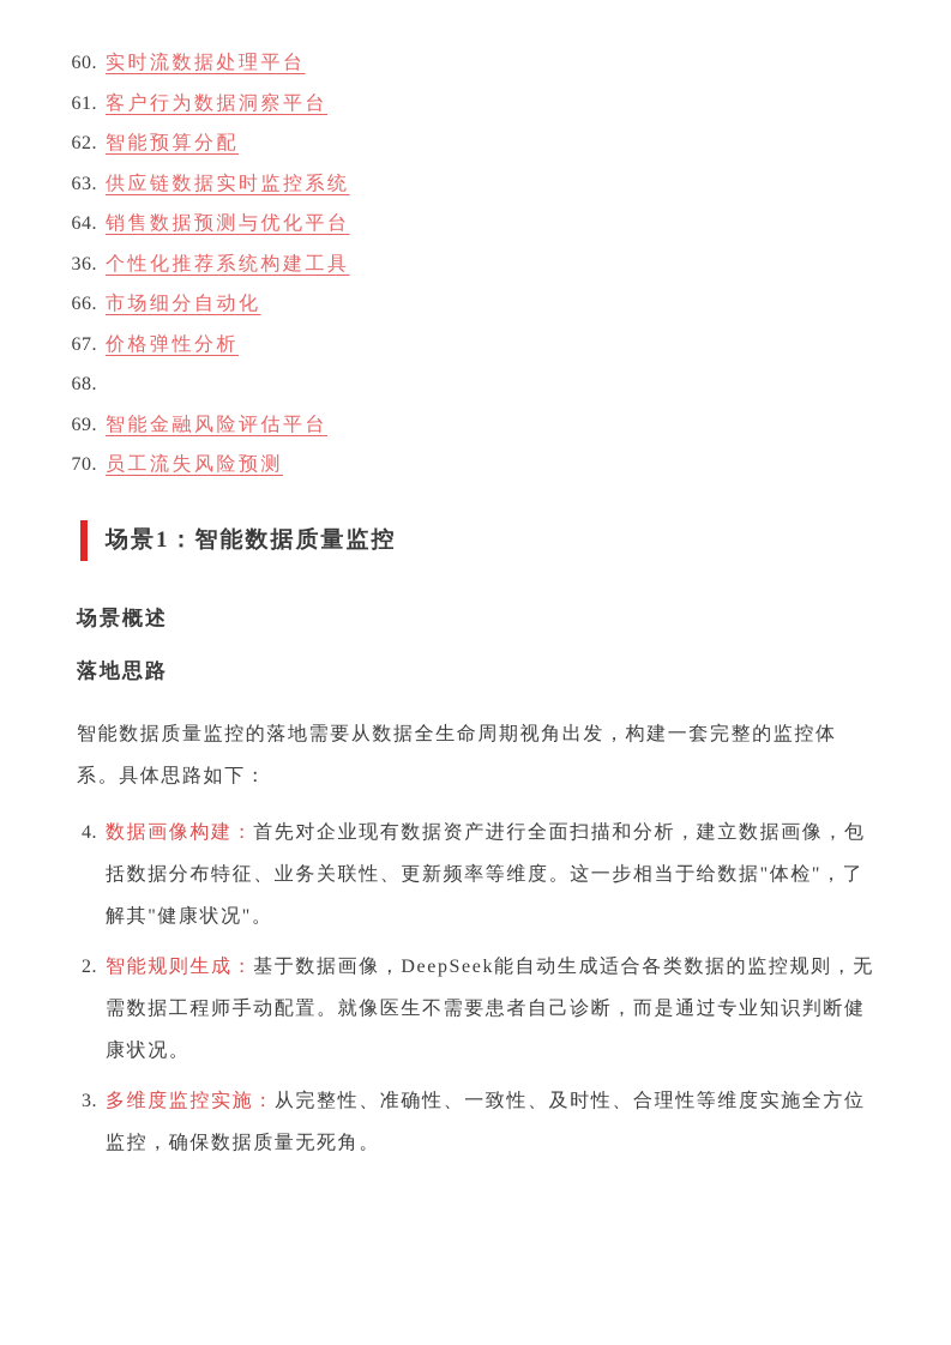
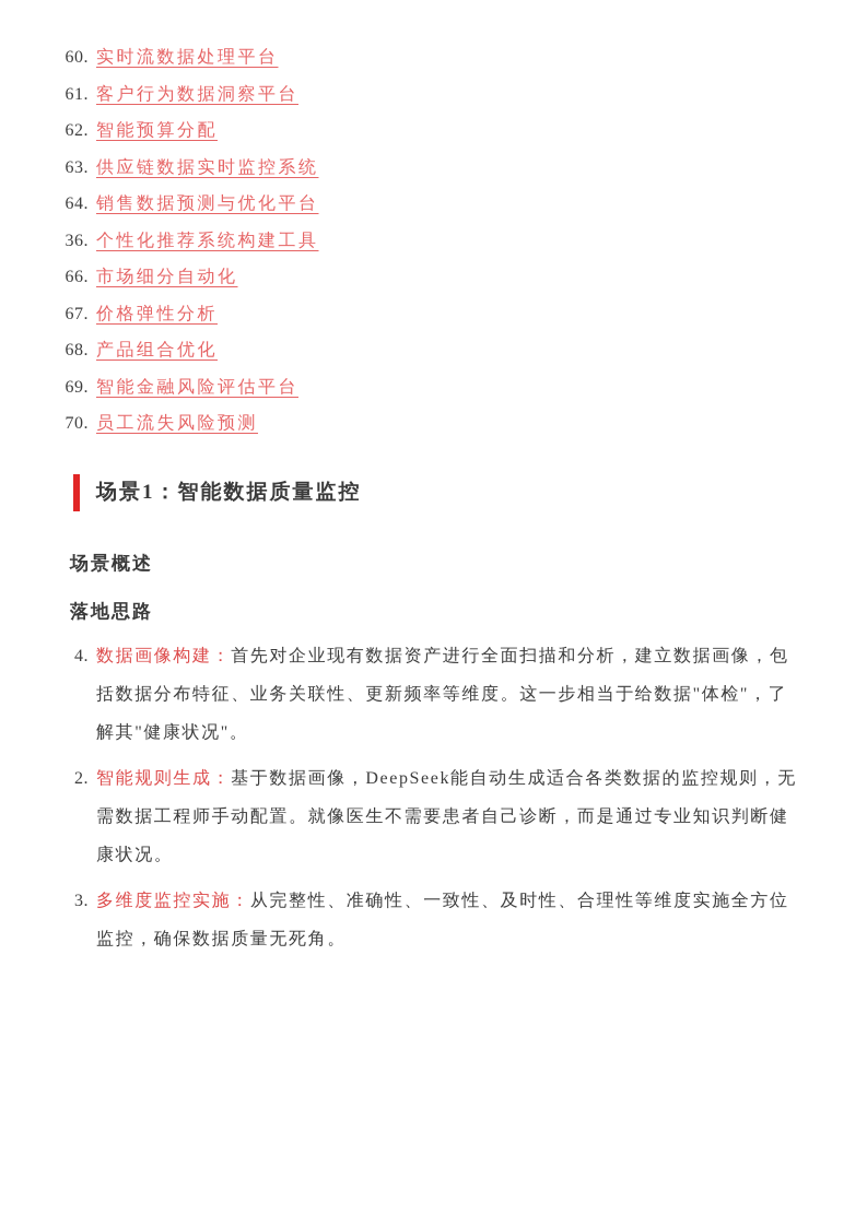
  60.
  实时流数据处理平台
  61.
  客户行为数据洞察平台
  62.
  智能预算分配
  63.
  供应链数据实时监控系统
  64.
  销售数据预测与优化平台
  36.
  个性化推荐系统构建工具
  66.
  市场细分自动化
  67.
  价格弹性分析
  68.
+ 产品组合优化
  69.
  智能金融风险评估平台
  70.
  员工流失风险预测
  场景1：智能数据质量监控
  场景概述
  落地思路
- 智能数据质量监控的落地需要从数据全生命周期视角出发，构建一套完整的监控体系。具体思路如下：
  4.
  数据画像构建：首先对企业现有数据资产进行全面扫描和分析，建立数据画像，包括数据分布特征、业务关联性、更新频率等维度。这一步相当于给数据"体检"，了解其"健康状况"。
  2.
  智能规则生成：基于数据画像，DeepSeek能自动生成适合各类数据的监控规则，无需数据工程师手动配置。就像医生不需要患者自己诊断，而是通过专业知识判断健康状况。
  3.
  多维度监控实施：从完整性、准确性、一致性、及时性、合理性等维度实施全方位监控，确保数据质量无死角。
